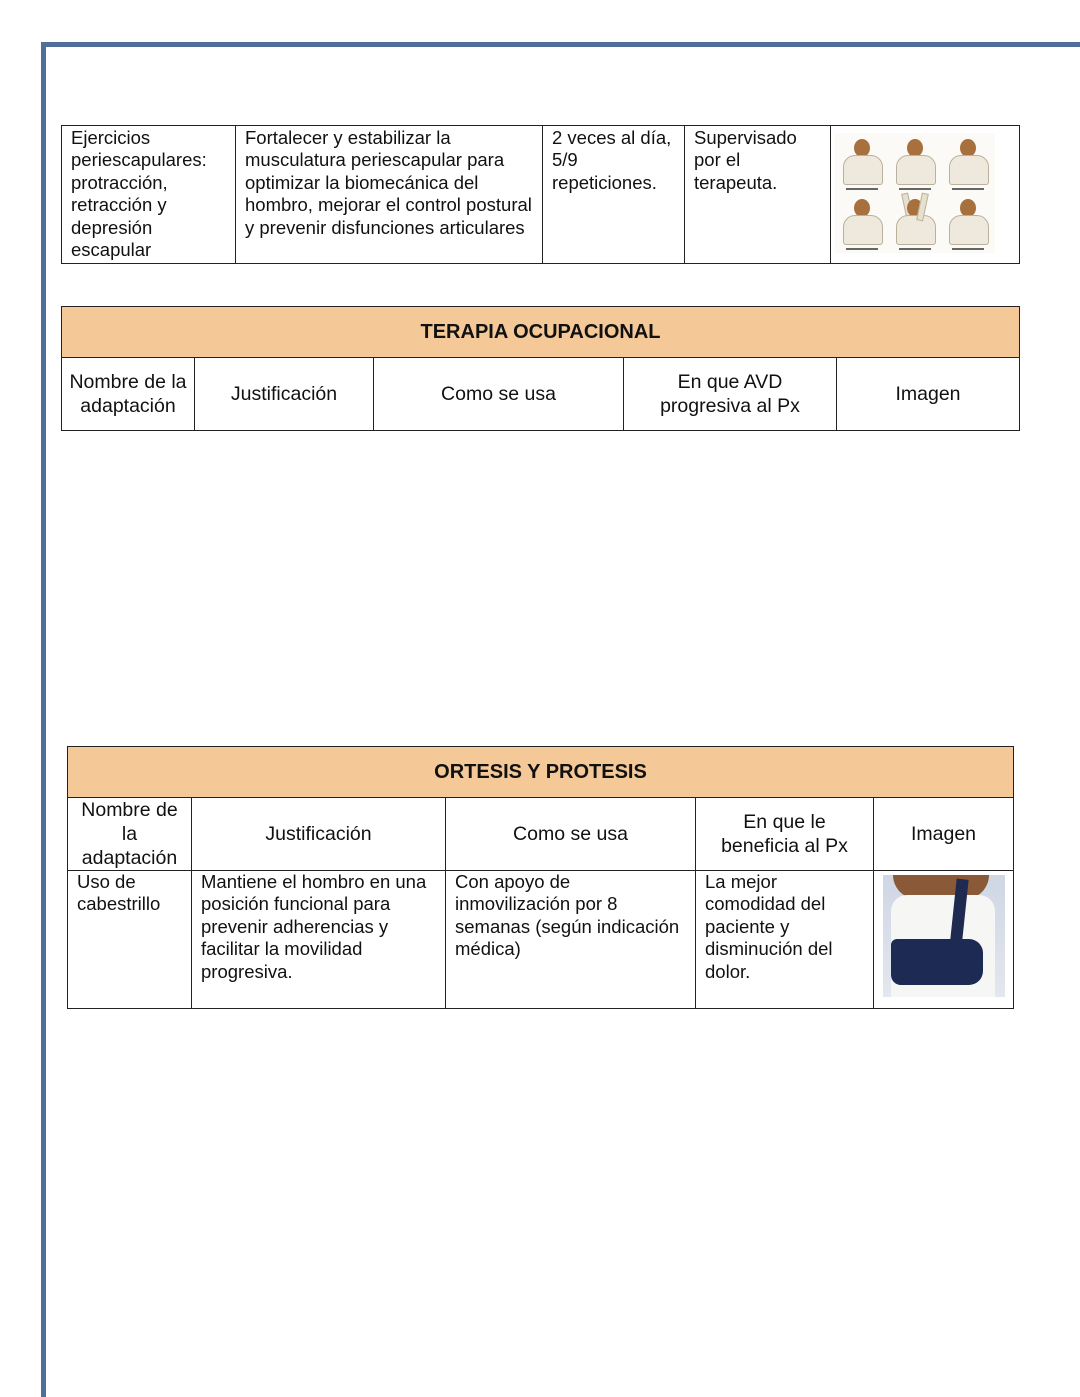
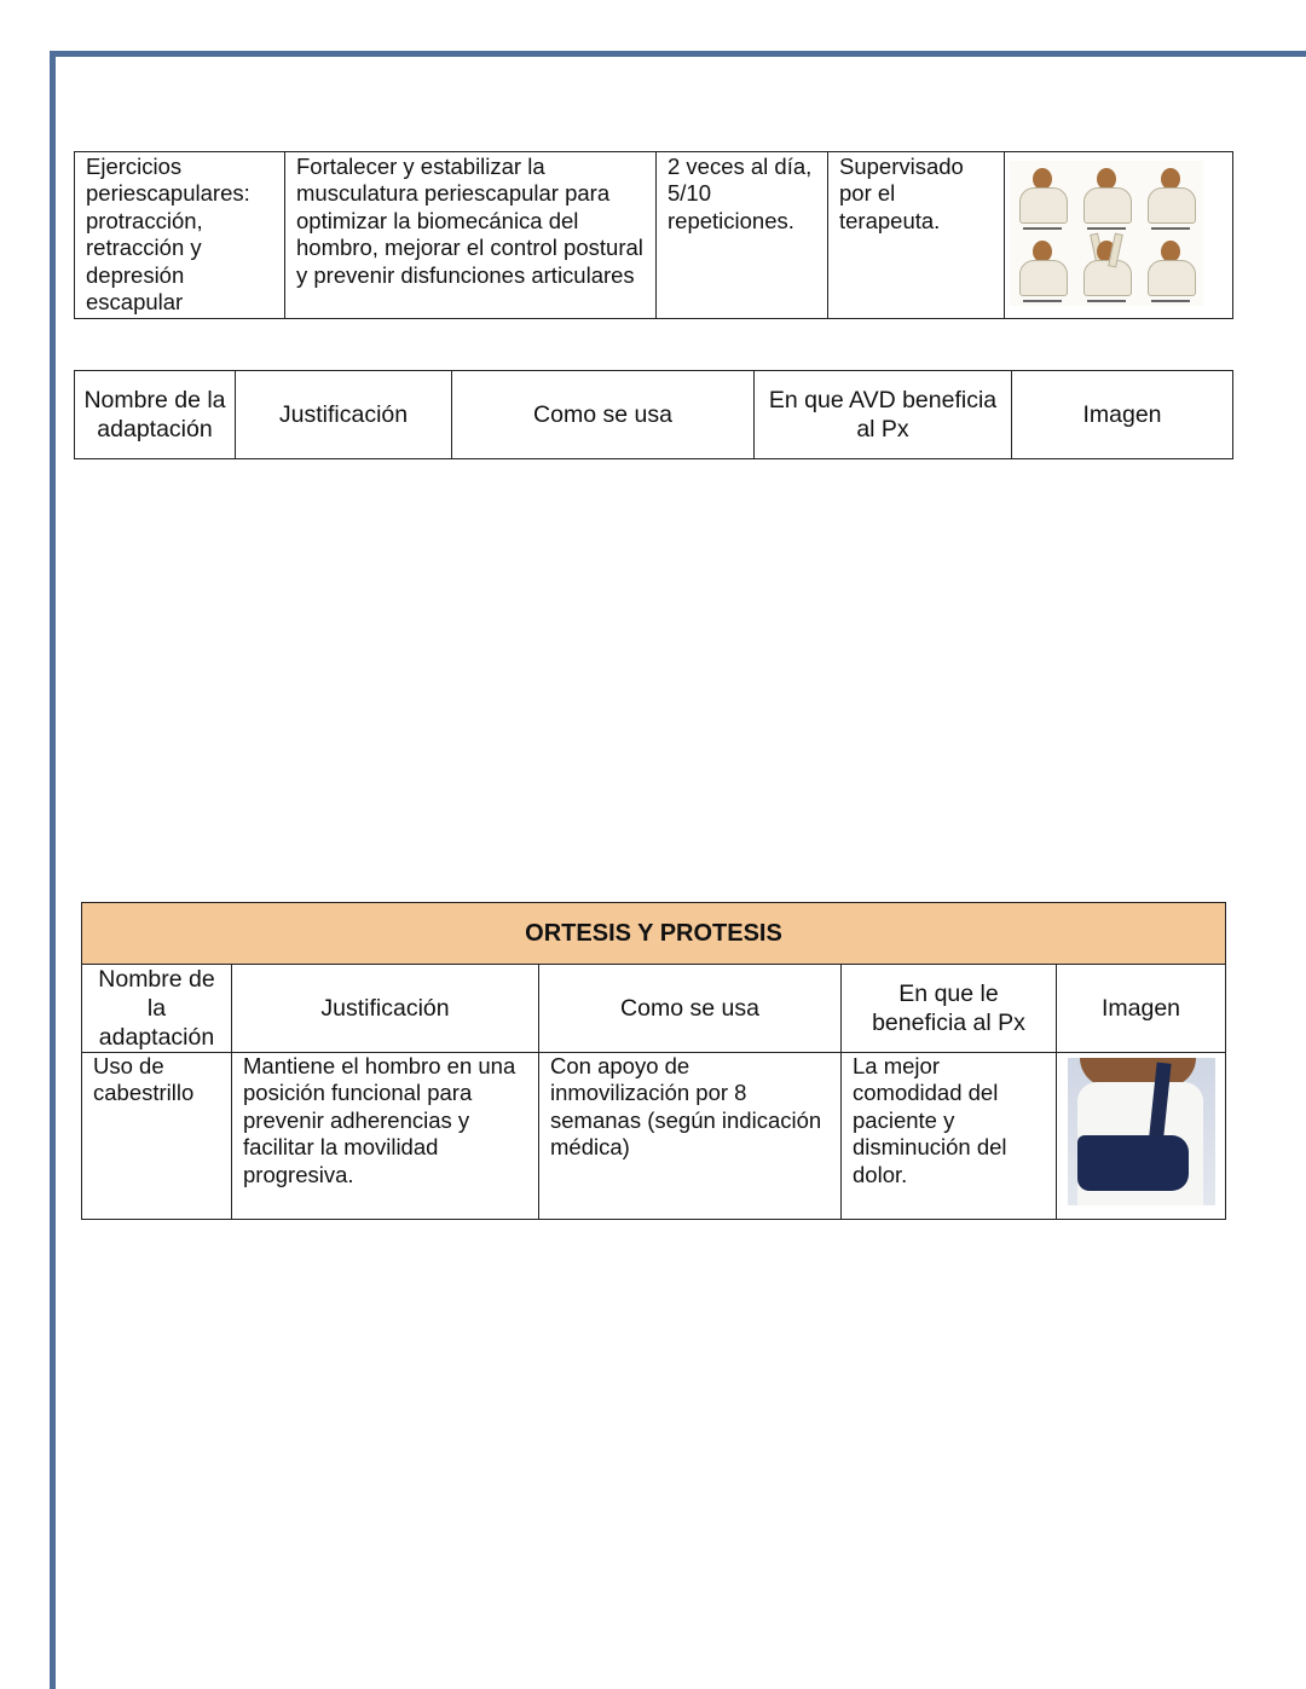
- Ejercicios periescapulares: protracción, retracción y depresión escapular	Fortalecer y estabilizar la musculatura periescapular para optimizar la biomecánica del hombro, mejorar el control postural y prevenir disfunciones articulares	2 veces al día, 5/9 repeticiones.	Supervisado por el terapeuta.
+ Ejercicios periescapulares: protracción, retracción y depresión escapular	Fortalecer y estabilizar la musculatura periescapular para optimizar la biomecánica del hombro, mejorar el control postural y prevenir disfunciones articulares	2 veces al día, 5/10 repeticiones.	Supervisado por el terapeuta.
- TERAPIA OCUPACIONAL
- Nombre de la adaptación	Justificación	Como se usa	En que AVD progresiva al Px	Imagen
+ Nombre de la adaptación	Justificación	Como se usa	En que AVD beneficia al Px	Imagen
  ORTESIS Y PROTESIS
  Nombre de la adaptación	Justificación	Como se usa	En que le beneficia al Px	Imagen
  Uso de cabestrillo	Mantiene el hombro en una posición funcional para prevenir adherencias y facilitar la movilidad progresiva.	Con apoyo de inmovilización por 8 semanas (según indicación médica)	La mejor comodidad del paciente y disminución del dolor.
